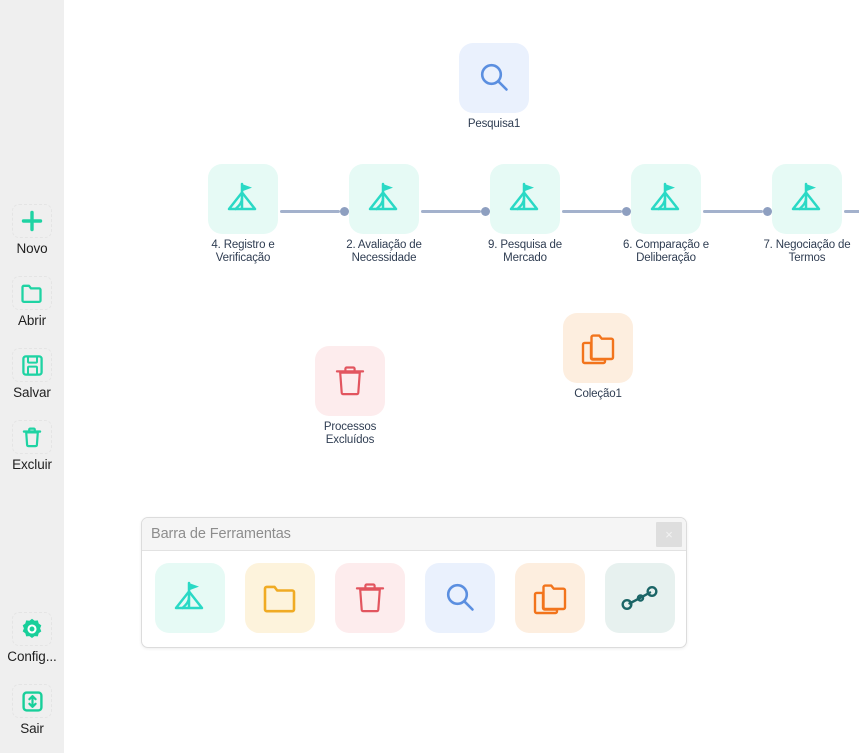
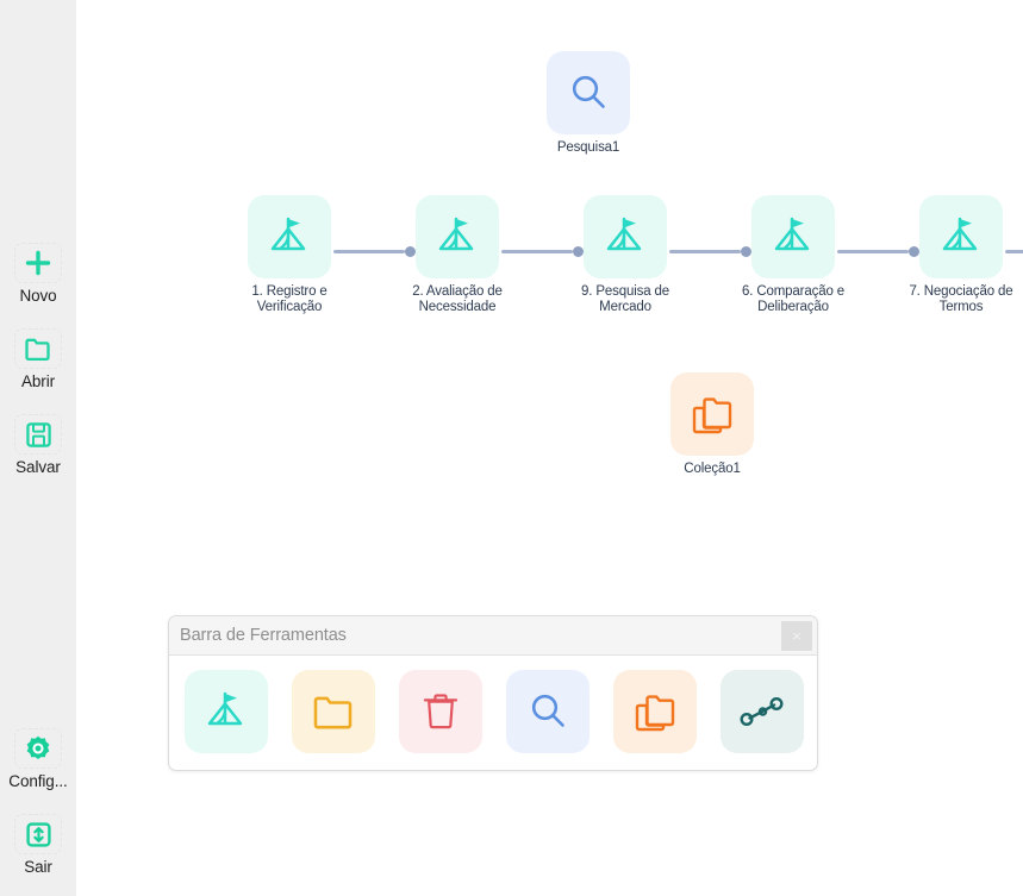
  Novo
  Abrir
  Salvar
- Excluir
  Config...
  Sair
  Pesquisa1
- 4. Registro e Verificação
+ 1. Registro e Verificação
  2. Avaliação de Necessidade
  9. Pesquisa de Mercado
  6. Comparação e Deliberação
  7. Negociação de Termos
- Processos
- Excluídos
  Coleção1
  Barra de Ferramentas
